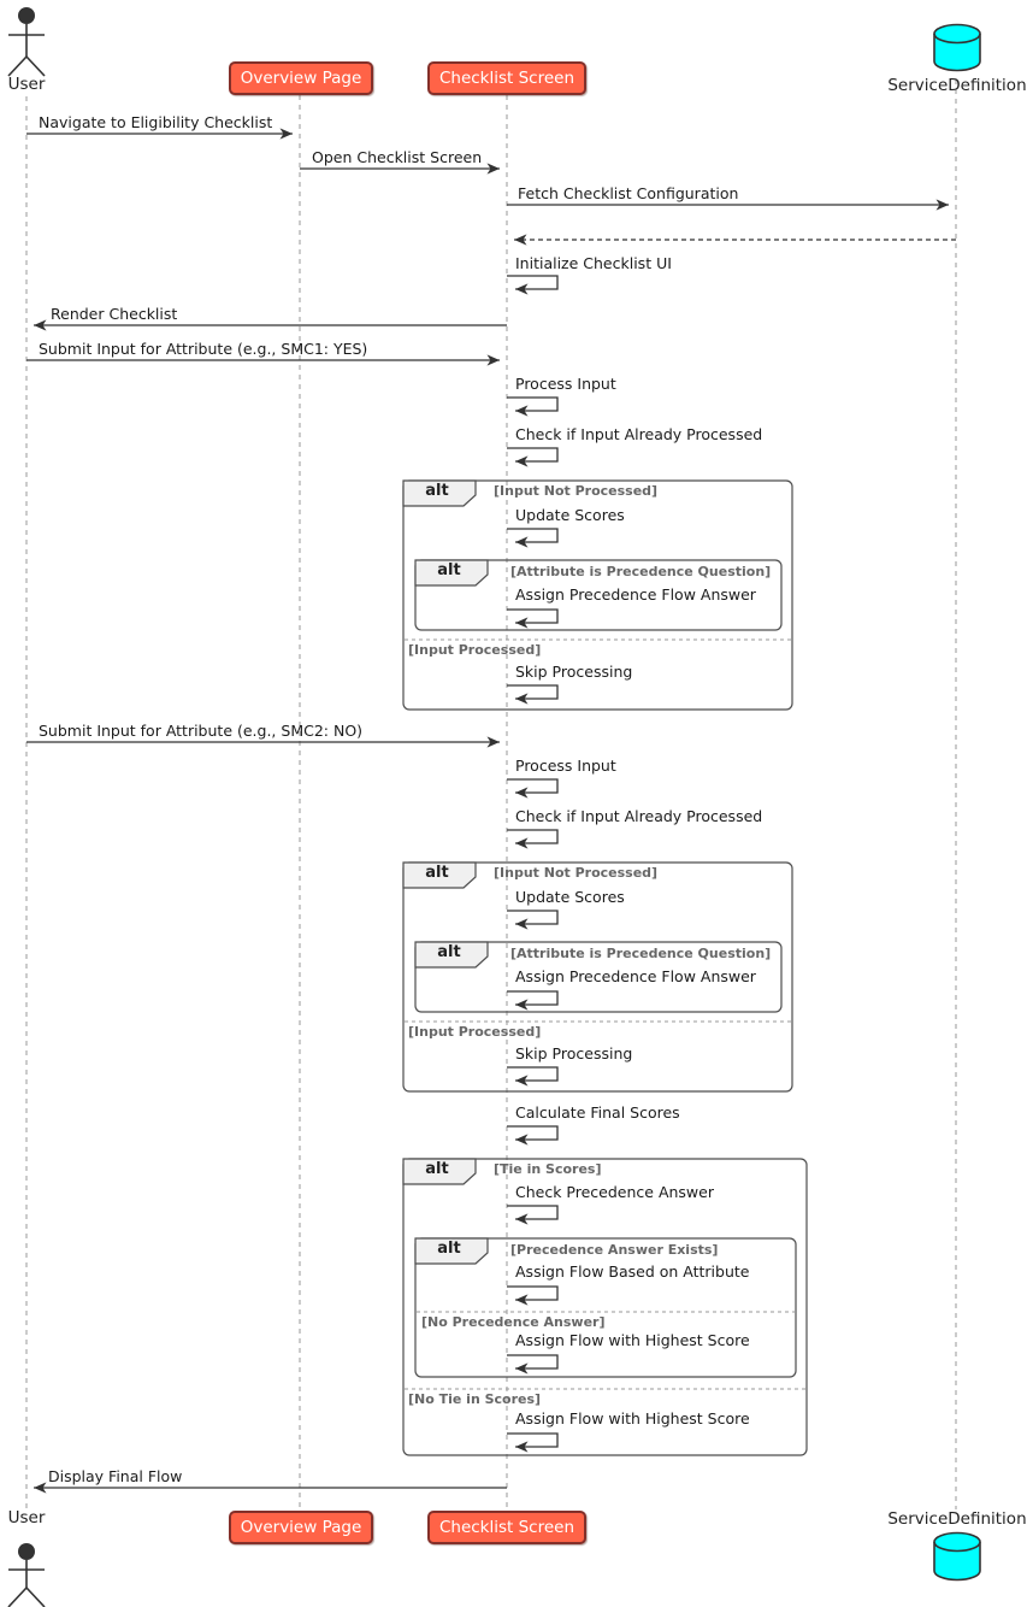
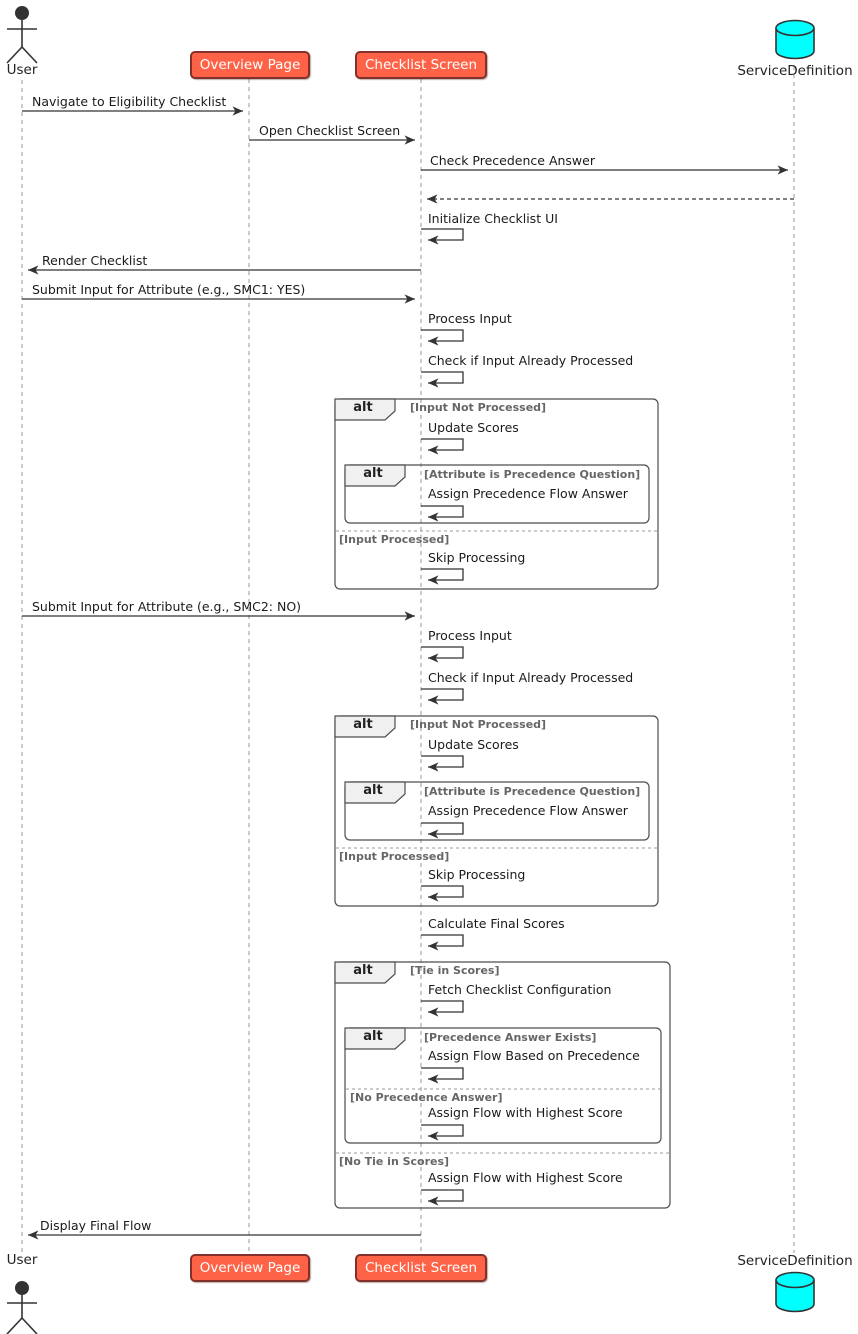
  Overview Page
  Checklist Screen
  Overview Page
  Checklist Screen
  User
  User
  ServiceDefinition
  ServiceDefinition
  Navigate to Eligibility Checklist
  Open Checklist Screen
- Fetch Checklist Configuration
+ Check Precedence Answer
  Initialize Checklist UI
  Render Checklist
  Submit Input for Attribute (e.g., SMC1: YES)
  Process Input
  Check if Input Already Processed
  Update Scores
  Assign Precedence Flow Answer
  Skip Processing
  Submit Input for Attribute (e.g., SMC2: NO)
  Process Input
  Check if Input Already Processed
  Update Scores
  Assign Precedence Flow Answer
  Skip Processing
  Calculate Final Scores
- Check Precedence Answer
+ Fetch Checklist Configuration
- Assign Flow Based on Attribute
+ Assign Flow Based on Precedence
  Assign Flow with Highest Score
  Assign Flow with Highest Score
  Display Final Flow
  alt
  alt
  alt
  alt
  alt
  alt
  [Input Not Processed]
  [Input Processed]
  [Attribute is Precedence Question]
  [Input Not Processed]
  [Input Processed]
  [Attribute is Precedence Question]
  [Tie in Scores]
  [No Tie in Scores]
  [Precedence Answer Exists]
  [No Precedence Answer]
